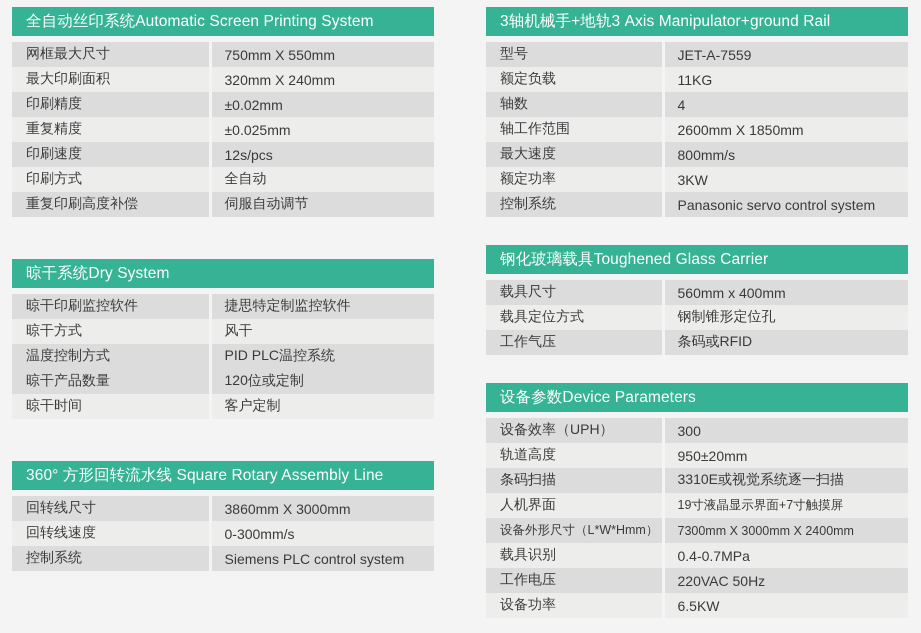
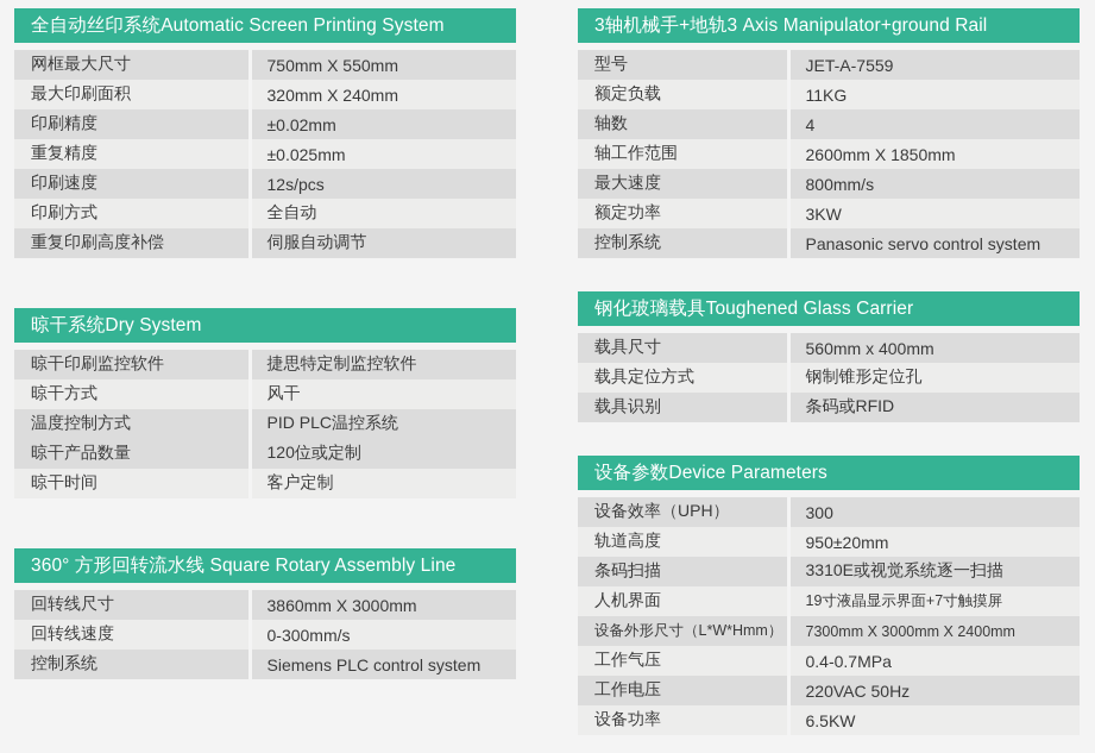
  全自动丝印系统Automatic Screen Printing System
  网框最大尺寸	750mm X 550mm
  最大印刷面积	320mm X 240mm
  印刷精度	±0.02mm
  重复精度	±0.025mm
  印刷速度	12s/pcs
  印刷方式	全自动
  重复印刷高度补偿	伺服自动调节
  晾干系统Dry System
  晾干印刷监控软件	捷思特定制监控软件
  晾干方式	风干
  温度控制方式	PID PLC温控系统
  晾干产品数量	120位或定制
  晾干时间	客户定制
  360° 方形回转流水线 Square Rotary Assembly Line
  回转线尺寸	3860mm X 3000mm
  回转线速度	0-300mm/s
  控制系统	Siemens PLC control system
  3轴机械手+地轨3 Axis Manipulator+ground Rail
  型号	JET-A-7559
  额定负载	11KG
  轴数	4
  轴工作范围	2600mm X 1850mm
  最大速度	800mm/s
  额定功率	3KW
  控制系统	Panasonic servo control system
  钢化玻璃载具Toughened Glass Carrier
  载具尺寸	560mm x 400mm
  载具定位方式	钢制锥形定位孔
- 工作气压	条码或RFID
+ 载具识别	条码或RFID
  设备参数Device Parameters
  设备效率（UPH）	300
  轨道高度	950±20mm
  条码扫描	3310E或视觉系统逐一扫描
  人机界面	19寸液晶显示界面+7寸触摸屏
  设备外形尺寸（L*W*Hmm）	7300mm X 3000mm X 2400mm
- 载具识别	0.4-0.7MPa
+ 工作气压	0.4-0.7MPa
  工作电压	220VAC 50Hz
  设备功率	6.5KW
